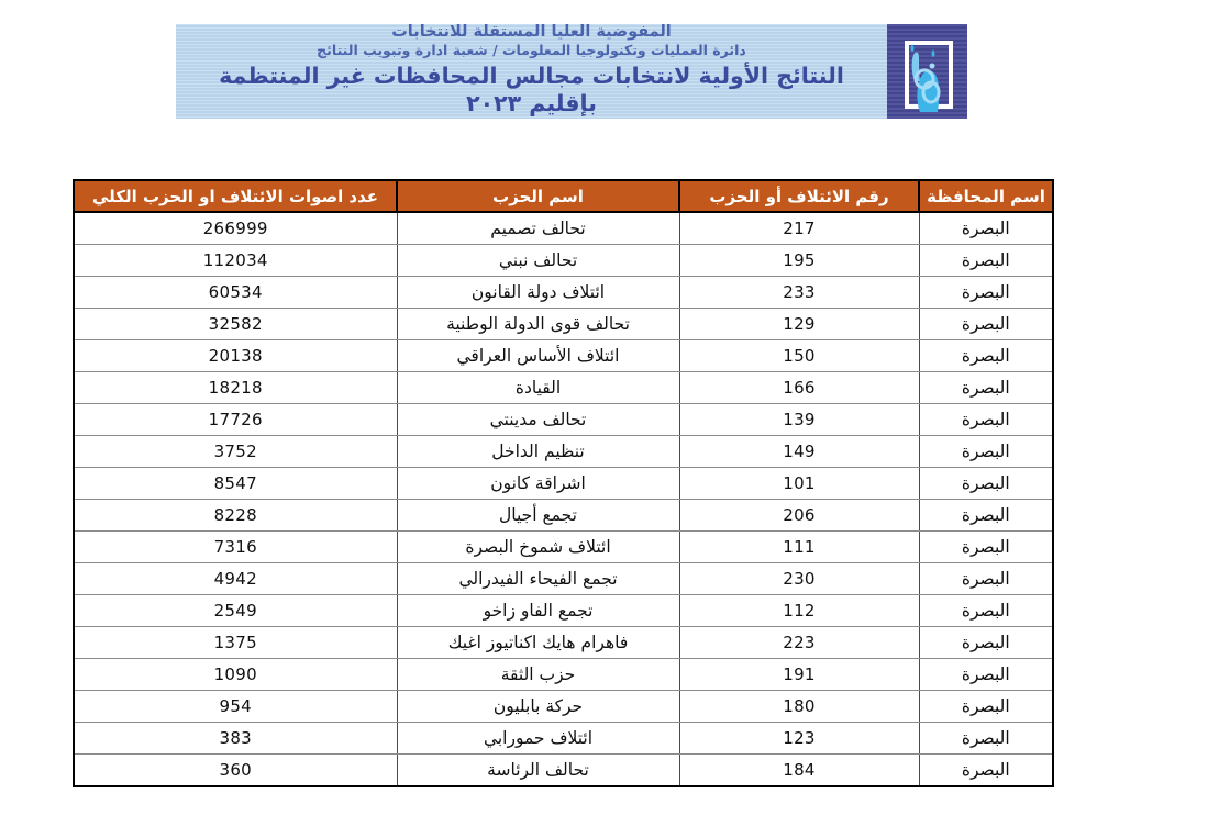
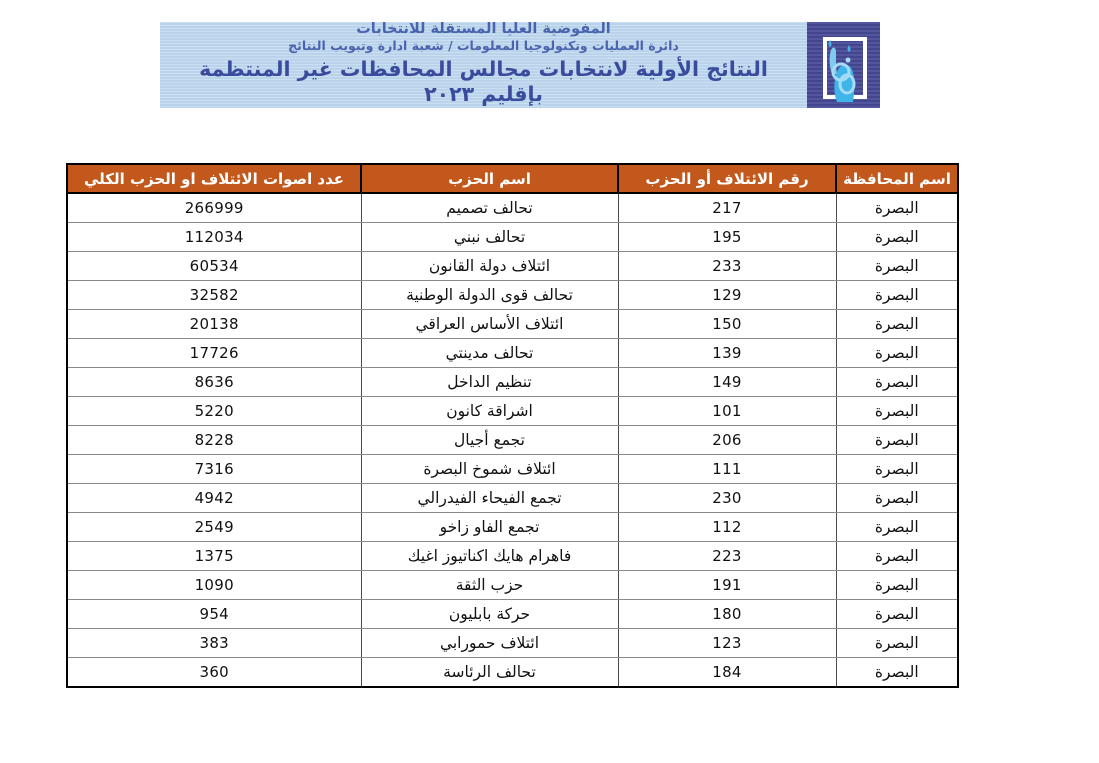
  المفوضية العليا المستقلة للانتخابات
  دائرة العمليات وتكنولوجيا المعلومات / شعبة ادارة وتبويب النتائج
  النتائج الأولية لانتخابات مجالس المحافظات غير المنتظمة بإقليم ٢٠٢٣
  اسم المحافظة	رقم الائتلاف أو الحزب	اسم الحزب	عدد اصوات الائتلاف او الحزب الكلي
  البصرة	217	تحالف تصميم	266999
  البصرة	195	تحالف نبني	112034
  البصرة	233	ائتلاف دولة القانون	60534
  البصرة	129	تحالف قوى الدولة الوطنية	32582
  البصرة	150	ائتلاف الأساس العراقي	20138
- البصرة	166	القيادة	18218
  البصرة	139	تحالف مدينتي	17726
- البصرة	149	تنظيم الداخل	3752
+ البصرة	149	تنظيم الداخل	8636
- البصرة	101	اشراقة كانون	8547
+ البصرة	101	اشراقة كانون	5220
  البصرة	206	تجمع أجيال	8228
  البصرة	111	ائتلاف شموخ البصرة	7316
  البصرة	230	تجمع الفيحاء الفيدرالي	4942
  البصرة	112	تجمع الفاو زاخو	2549
  البصرة	223	فاهرام هايك اكناتيوز اغيك	1375
  البصرة	191	حزب الثقة	1090
  البصرة	180	حركة بابليون	954
  البصرة	123	ائتلاف حمورابي	383
  البصرة	184	تحالف الرئاسة	360
